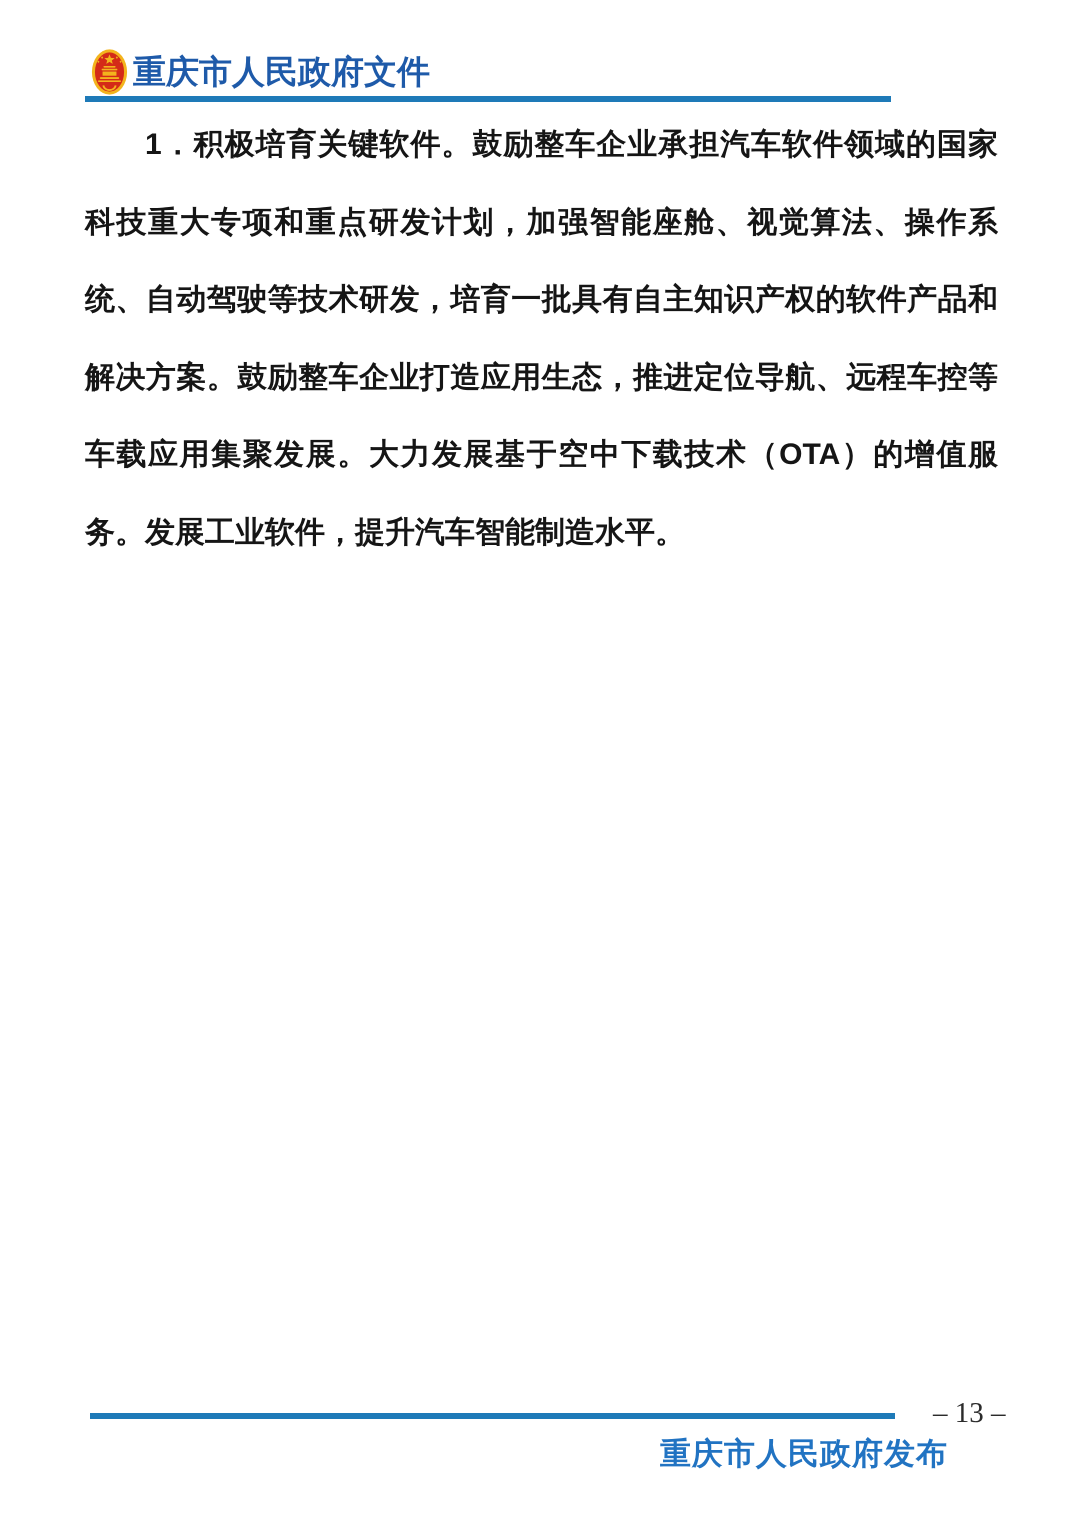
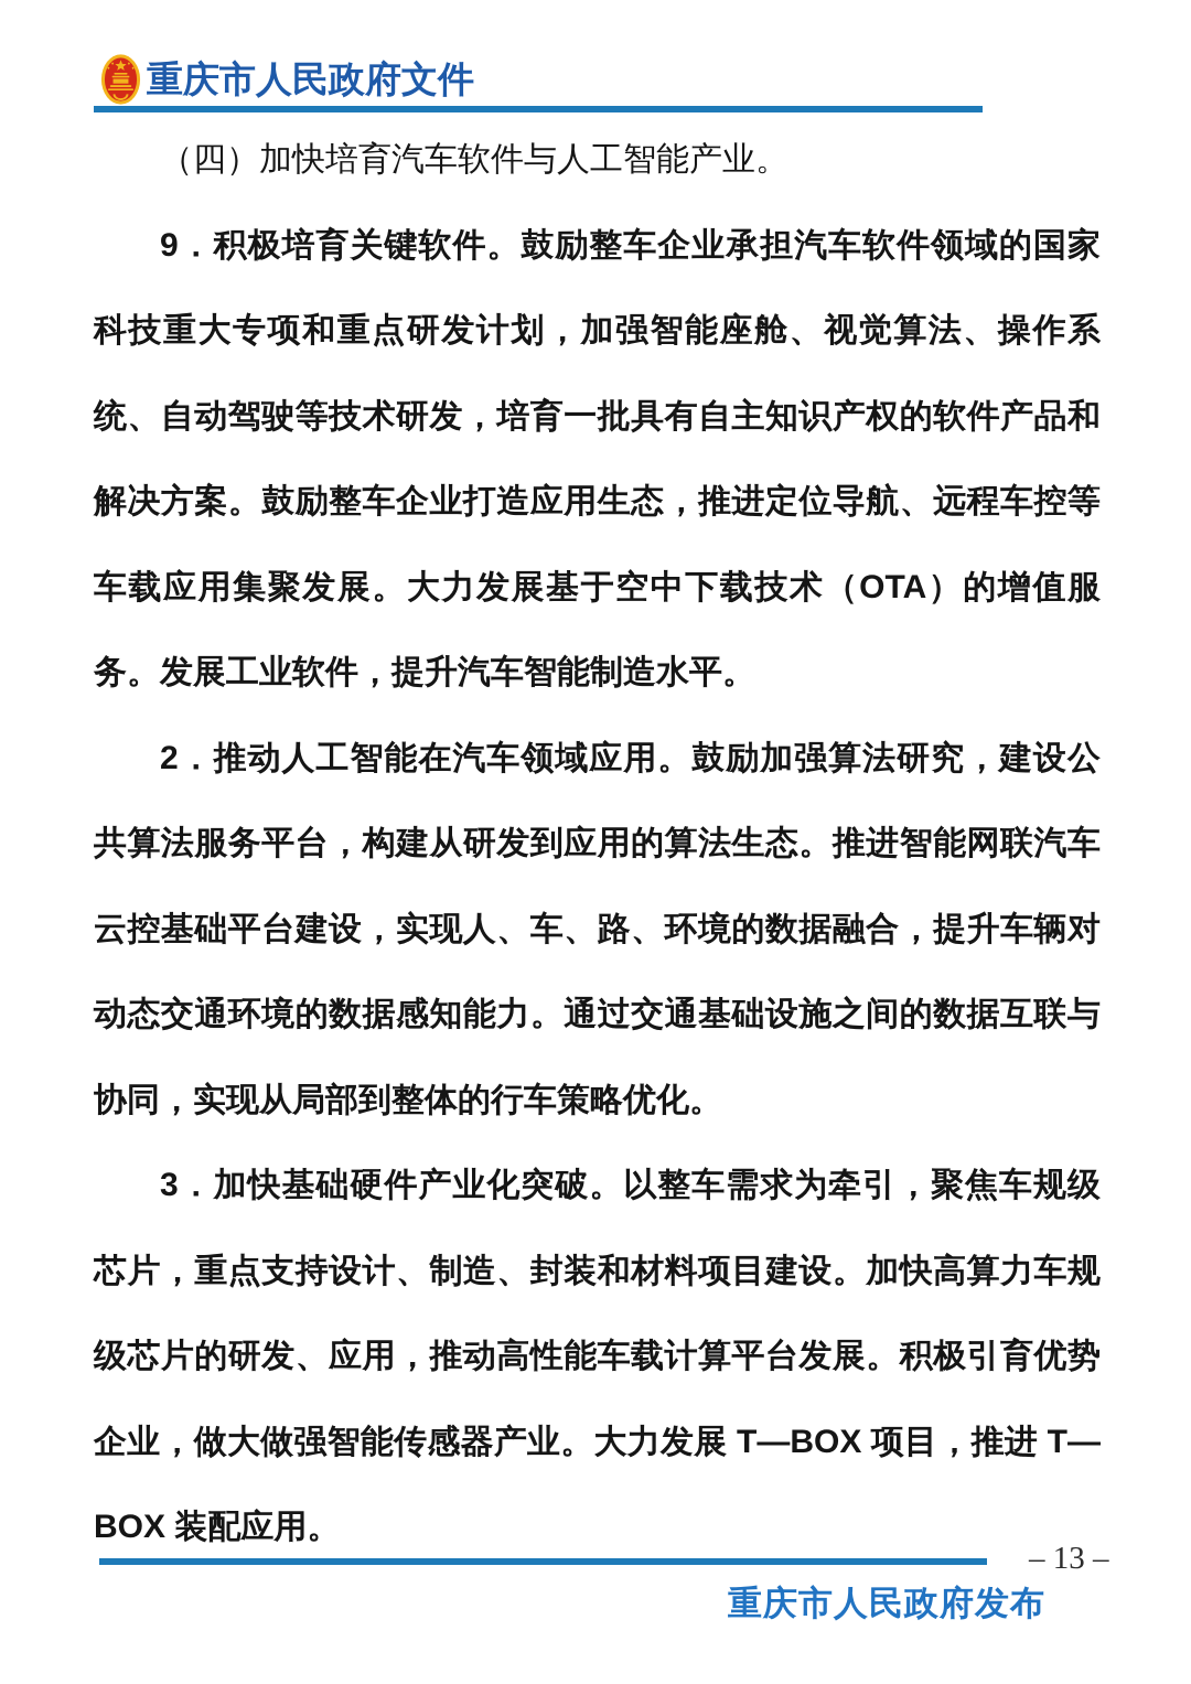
  重庆市人民政府文件
+ （四）加快培育汽车软件与人工智能产业。
- 1．积极培育关键软件。鼓励整车企业承担汽车软件领域的国家科技重大专项和重点研发计划，加强智能座舱、视觉算法、操作系统、自动驾驶等技术研发，培育一批具有自主知识产权的软件产品和解决方案。鼓励整车企业打造应用生态，推进定位导航、远程车控等车载应用集聚发展。大力发展基于空中下载技术（OTA）的增值服务。发展工业软件，提升汽车智能制造水平。
+ 9．积极培育关键软件。鼓励整车企业承担汽车软件领域的国家科技重大专项和重点研发计划，加强智能座舱、视觉算法、操作系统、自动驾驶等技术研发，培育一批具有自主知识产权的软件产品和解决方案。鼓励整车企业打造应用生态，推进定位导航、远程车控等车载应用集聚发展。大力发展基于空中下载技术（OTA）的增值服务。发展工业软件，提升汽车智能制造水平。
+ 2．推动人工智能在汽车领域应用。鼓励加强算法研究，建设公共算法服务平台，构建从研发到应用的算法生态。推进智能网联汽车云控基础平台建设，实现人、车、路、环境的数据融合，提升车辆对动态交通环境的数据感知能力。通过交通基础设施之间的数据互联与协同，实现从局部到整体的行车策略优化。
+ 3．加快基础硬件产业化突破。以整车需求为牵引，聚焦车规级芯片，重点支持设计、制造、封装和材料项目建设。加快高算力车规级芯片的研发、应用，推动高性能车载计算平台发展。积极引育优势企业，做大做强智能传感器产业。大力发展 T—BOX 项目，推进 T—BOX 装配应用。
  – 13 –
  重庆市人民政府发布
